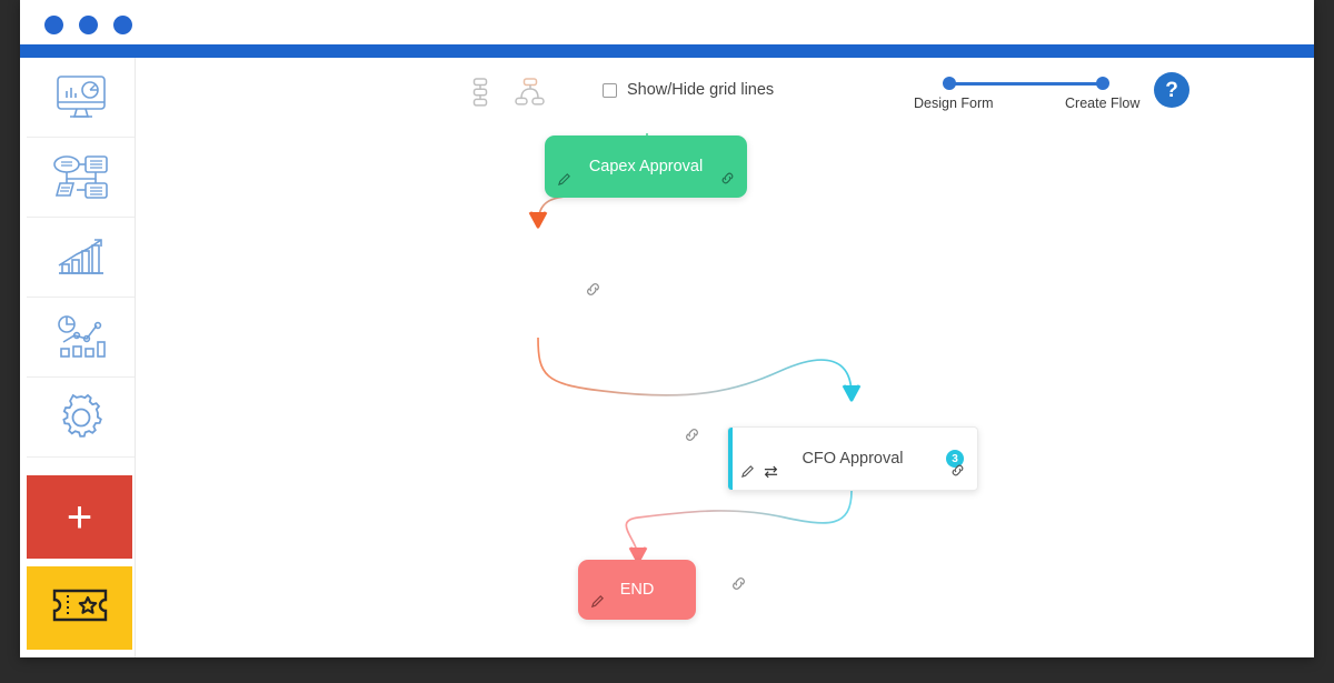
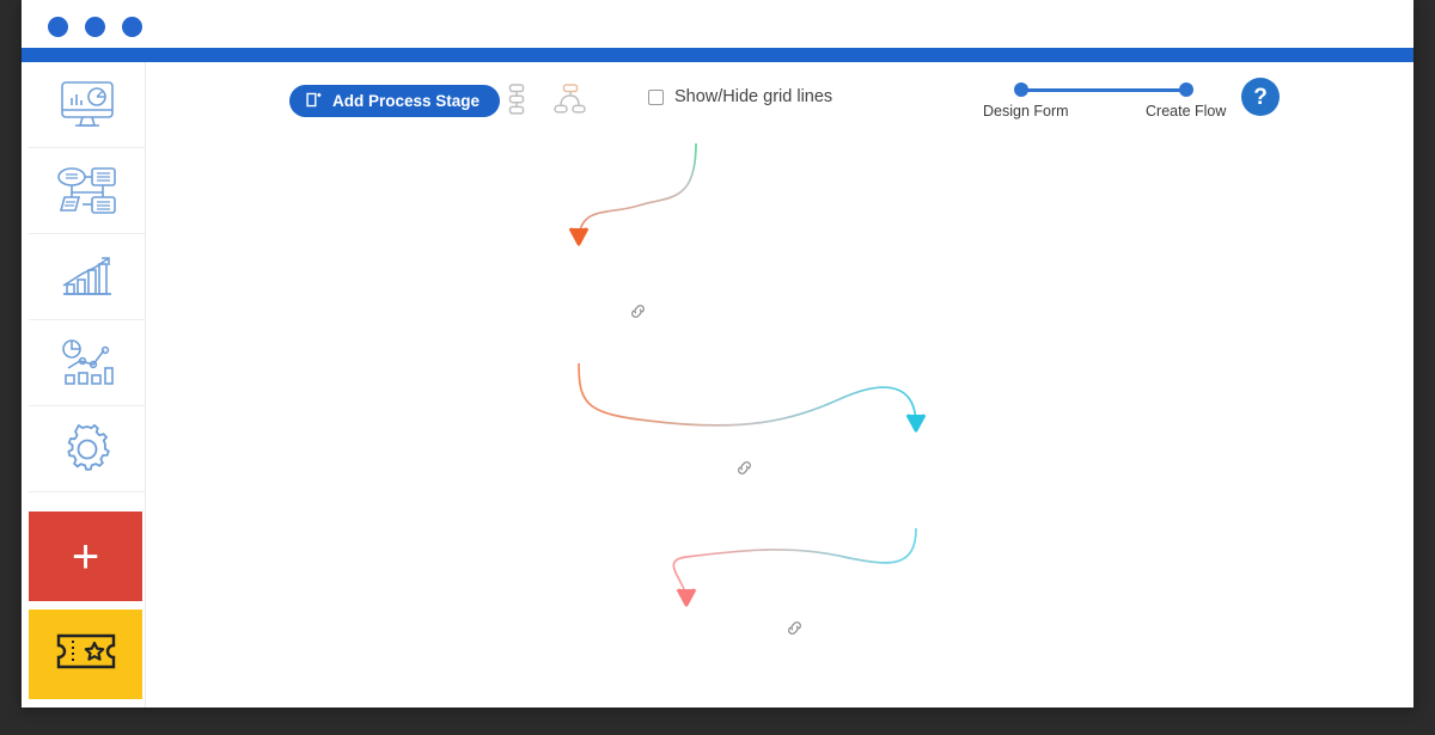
  +
+ Add Process Stage
  Show/Hide grid lines
  Design Form
  Create Flow
  ?
- Capex Approval
- CFO Approval
- 3
- END
